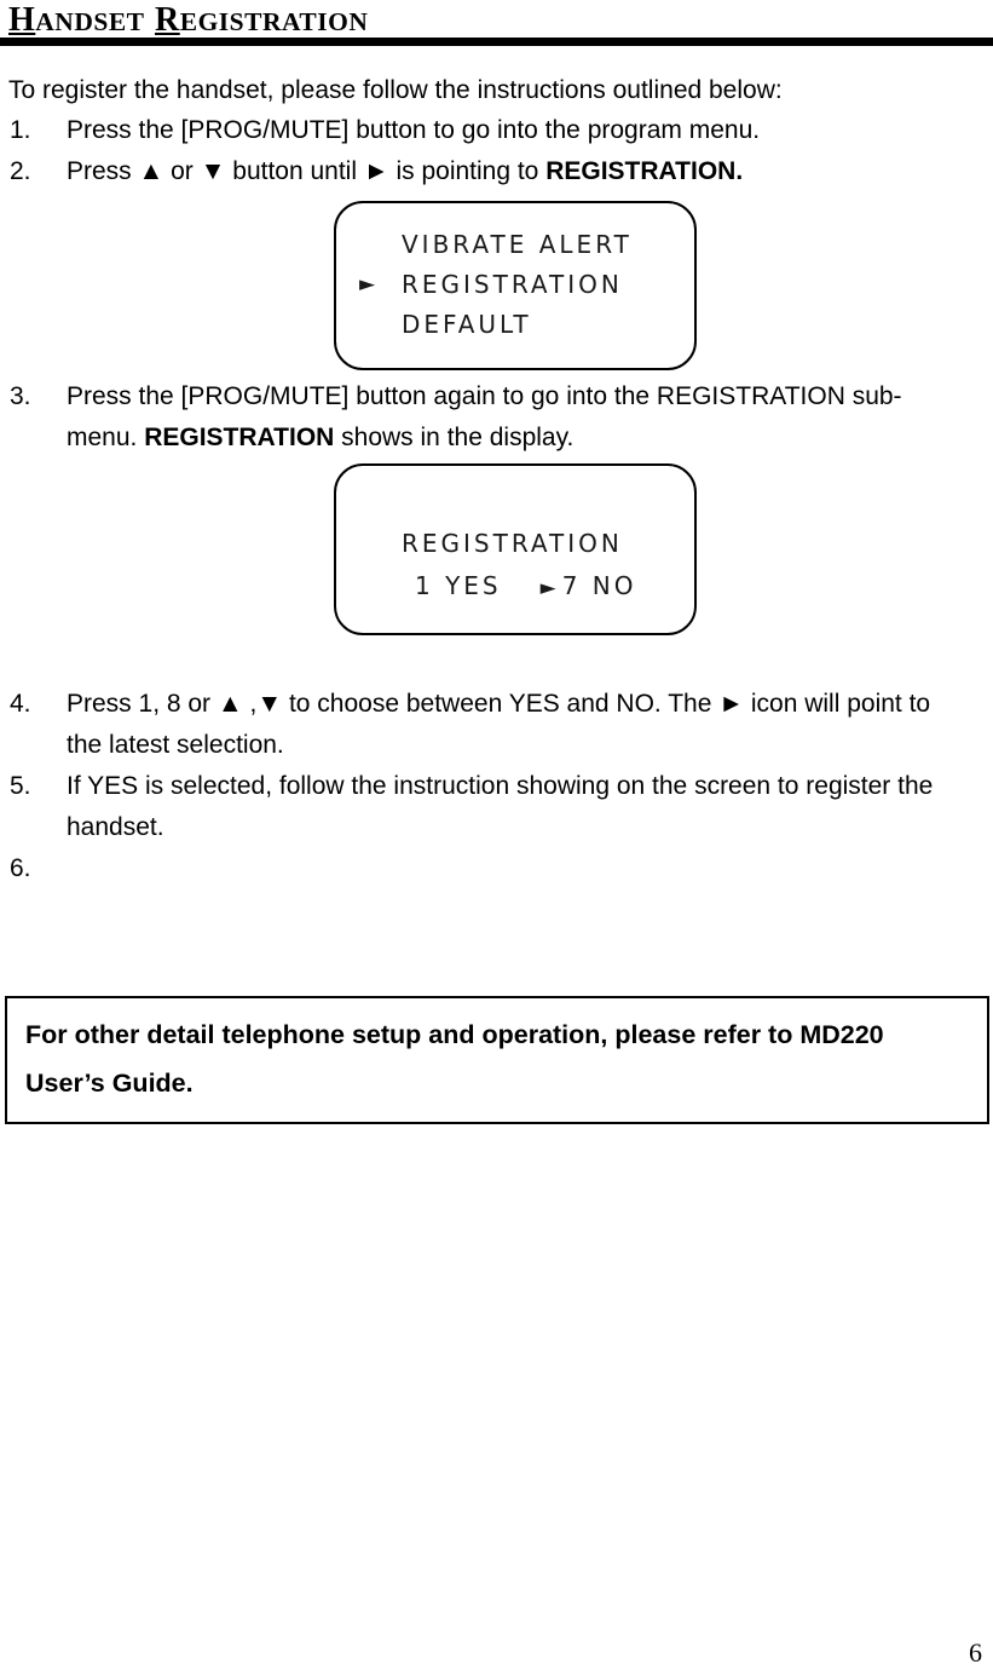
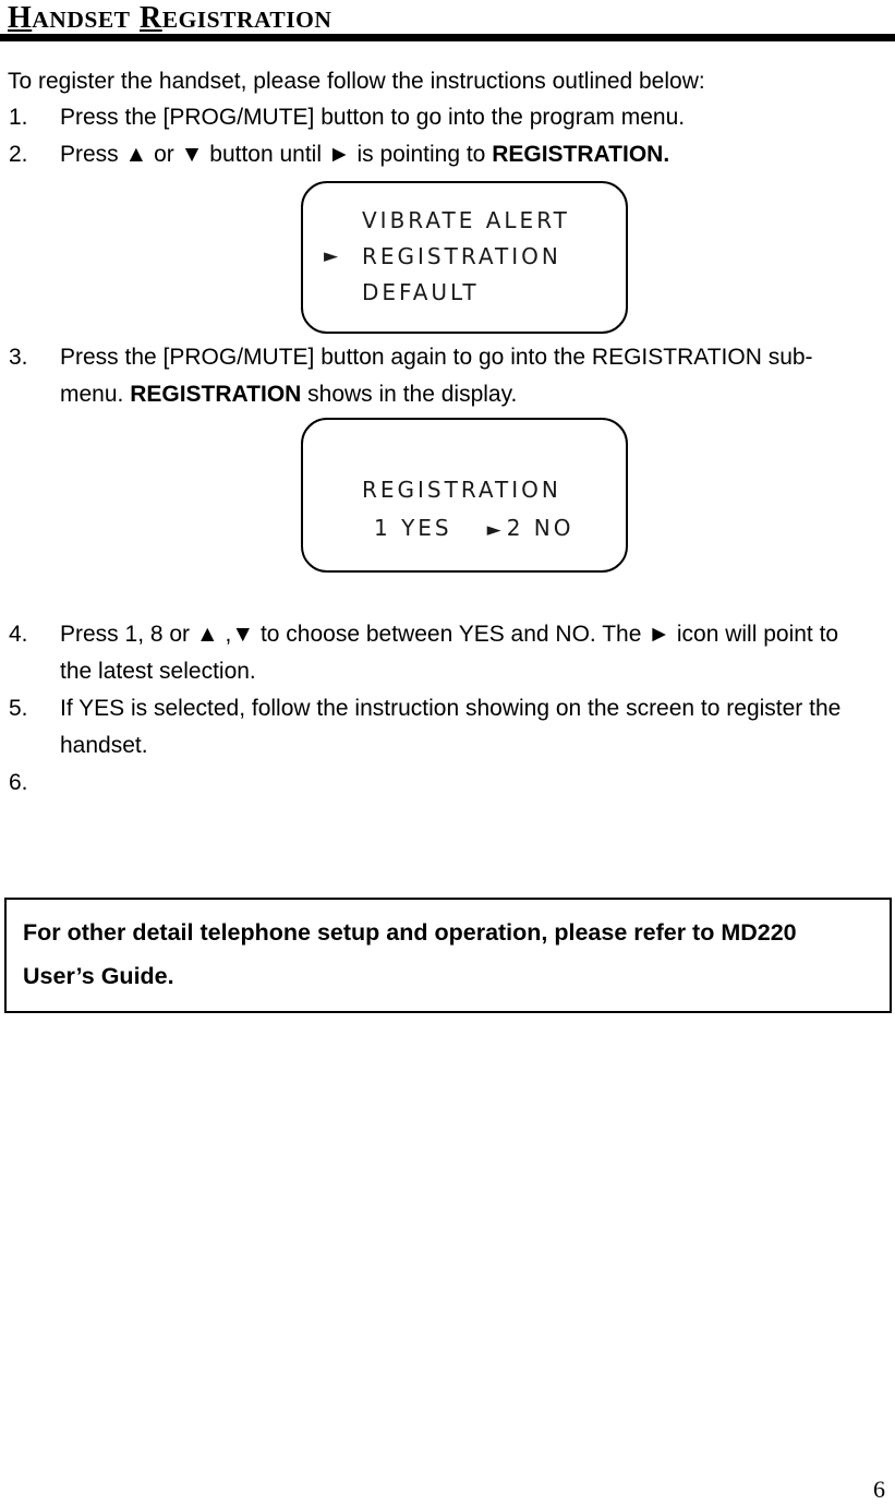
  HANDSET REGISTRATION
  To register the handset, please follow the instructions outlined below:
  1.
  Press the [PROG/MUTE] button to go into the program menu.
  2.
  Press ▲ or ▼ button until ► is pointing to REGISTRATION.
  VIBRATE ALERT
  ►
  REGISTRATION
  DEFAULT
  3.
  Press the [PROG/MUTE] button again to go into the REGISTRATION sub-menu. REGISTRATION shows in the display.
  REGISTRATION
  1 YES
  ►
- 7 NO
+ 2 NO
  4.
  Press 1, 8 or ▲ ,▼ to choose between YES and NO. The ► icon will point to the latest selection.
  5.
  If YES is selected, follow the instruction showing on the screen to register the handset.
  6.
  For other detail telephone setup and operation, please refer to MD220 User’s Guide.
  6
